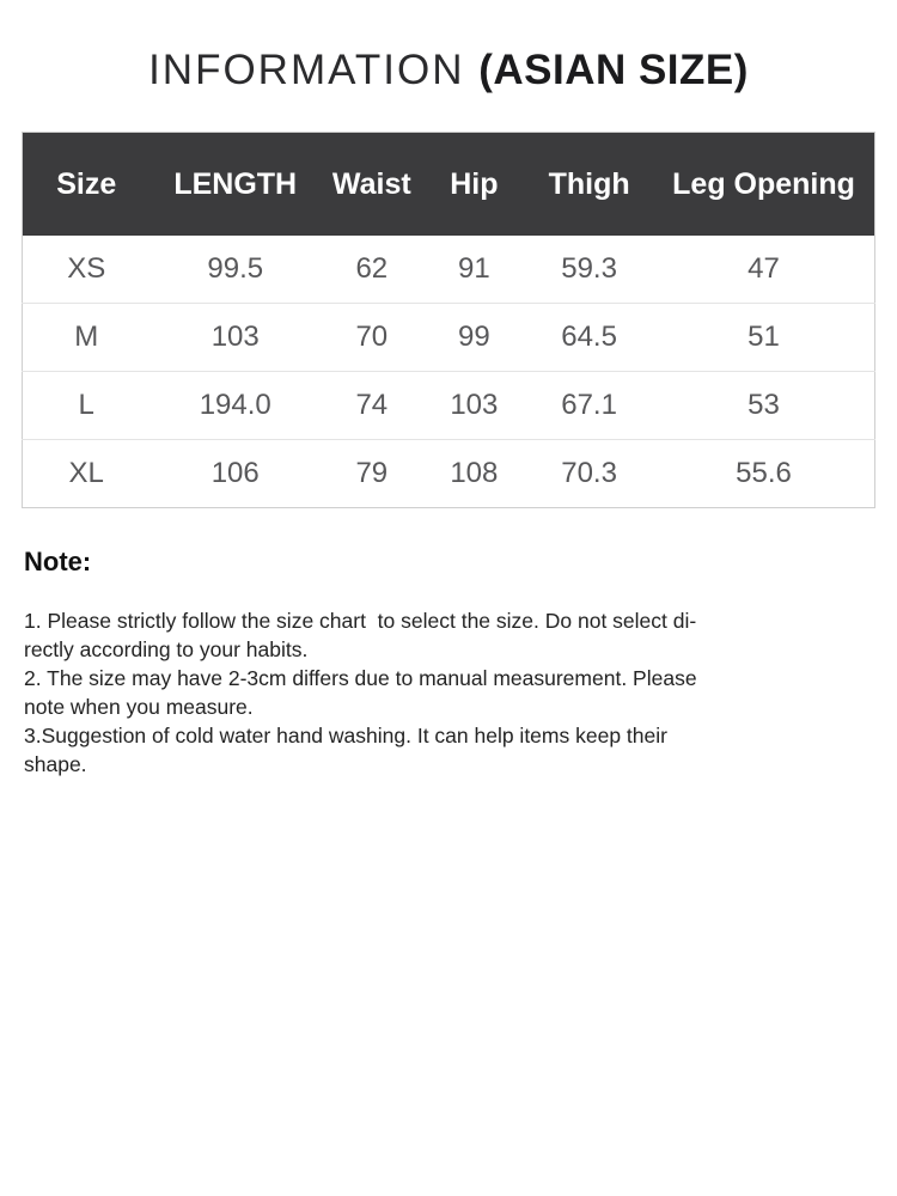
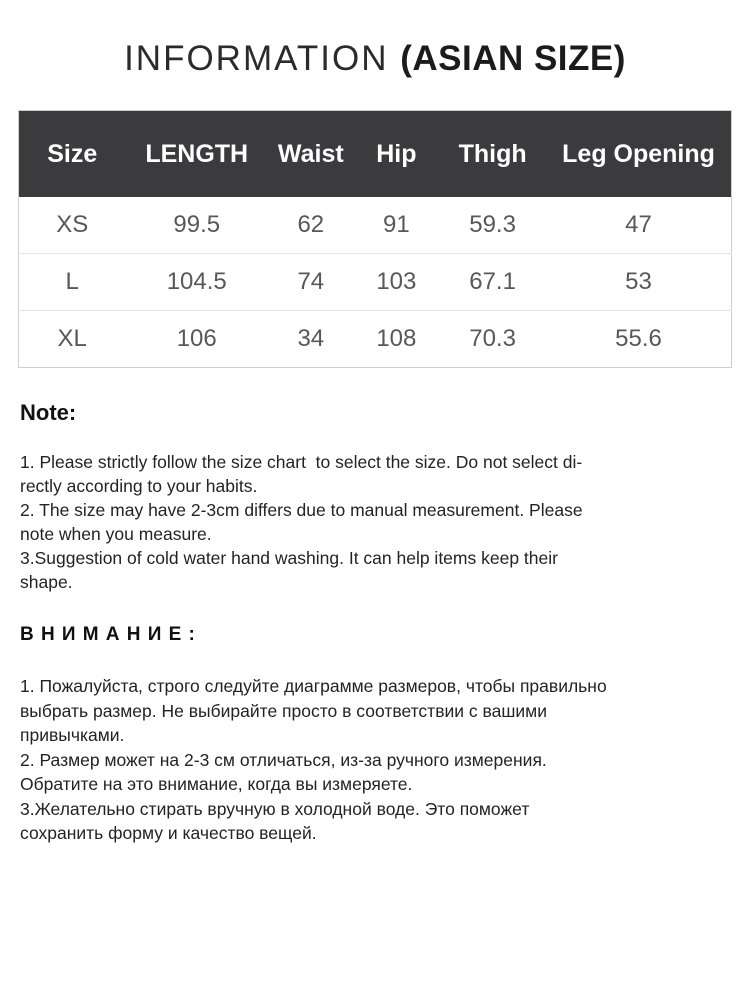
  INFORMATION (ASIAN SIZE)
  Size	LENGTH	Waist	Hip	Thigh	Leg Opening
  XS	99.5	62	91	59.3	47
- M	103	70	99	64.5	51
- L	194.0	74	103	67.1	53
+ L	104.5	74	103	67.1	53
- XL	106	79	108	70.3	55.6
+ XL	106	34	108	70.3	55.6
  Note:
  1. Please strictly follow the size chart to select the size. Do not select di-
  rectly according to your habits.
  2. The size may have 2-3cm differs due to manual measurement. Please
  note when you measure.
  3.Suggestion of cold water hand washing. It can help items keep their
  shape.
+ ВНИМАНИЕ:
+ 1. Пожалуйста, строго следуйте диаграмме размеров, чтобы правильно
+ выбрать размер. Не выбирайте просто в соответствии с вашими
+ привычками.
+ 2. Размер может на 2-3 см отличаться, из-за ручного измерения.
+ Обратите на это внимание, когда вы измеряете.
+ 3.Желательно стирать вручную в холодной воде. Это поможет
+ сохранить форму и качество вещей.
